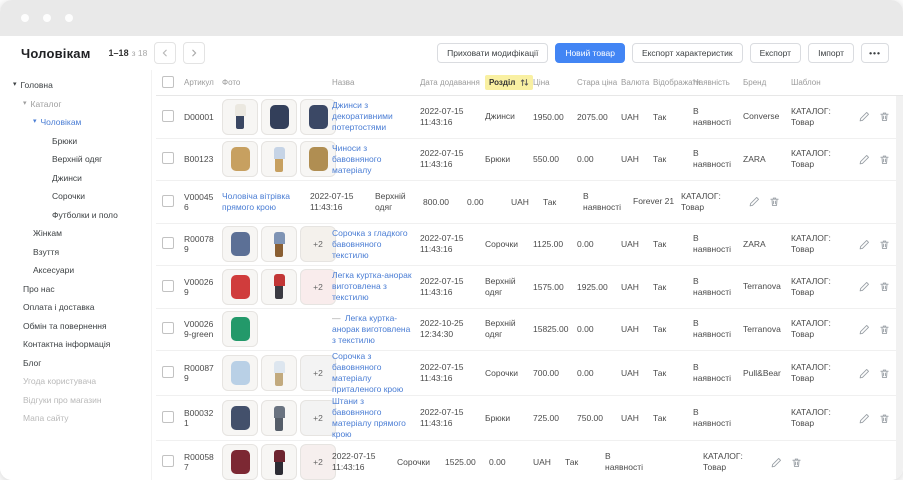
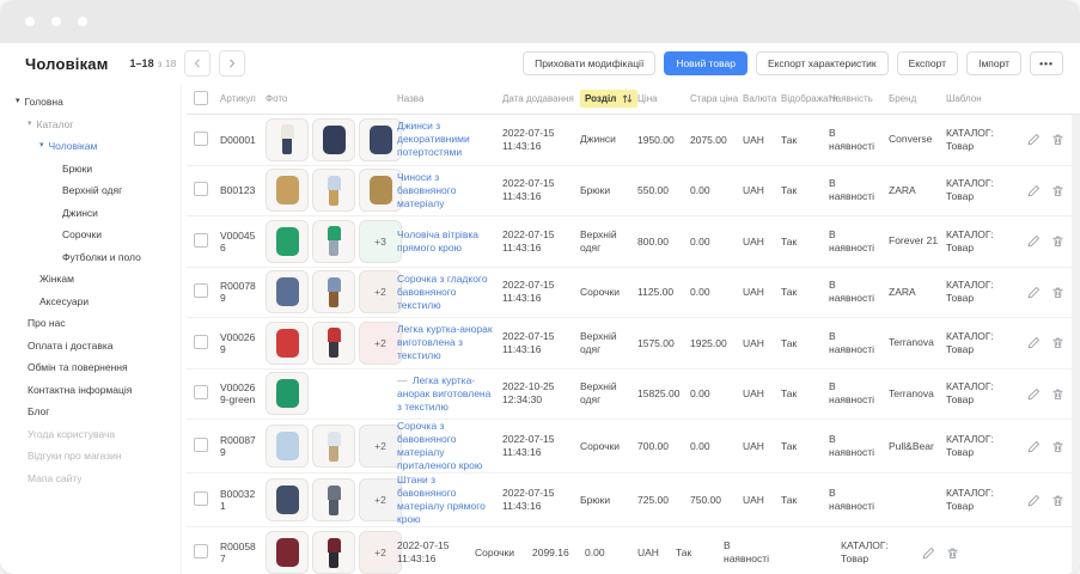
  Чоловікам
  1–18
  з 18
  Приховати модифікації
  Новий товар
  Експорт характеристик
  Експорт
  Імпорт
  •••
  Головна
  Каталог
  Чоловікам
  Брюки
  Верхній одяг
  Джинси
  Сорочки
  Футболки и поло
  Жінкам
- Взуття
  Аксесуари
  Про нас
  Оплата і доставка
  Обмін та повернення
  Контактна інформація
  Блог
  Угода користувача
  Відгуки про магазин
  Мапа сайту
  Артикул
  Фото
  Назва
  Дата додавання
  Розділ
  Ціна
  Стара ціна
  Валюта
  Відобража
  Наявність
  Бренд
  Шаблон
  D00001
  Джинси з декоративними потертостями
  2022-07-15
  11:43:16
  Джинси
  1950.00
  2075.00
  UAH
  Так
  В наявності
  Converse
  КАТАЛОГ:
  Товар
  B00123
  Чиноси з бавовняного матеріалу
  2022-07-15
  11:43:16
  Брюки
  550.00
  0.00
  UAH
  Так
  В наявності
  ZARA
  КАТАЛОГ:
  Товар
  V000456
+ +3
  Чоловіча вітрівка прямого крою
  2022-07-15
  11:43:16
  Верхній одяг
  800.00
  0.00
  UAH
  Так
  В наявності
  Forever 21
  КАТАЛОГ:
  Товар
  R000789
  +2
  Сорочка з гладкого бавовняного текстилю
  2022-07-15
  11:43:16
  Сорочки
  1125.00
  0.00
  UAH
  Так
  В наявності
  ZARA
  КАТАЛОГ:
  Товар
  V000269
  +2
  Легка куртка-анорак виготовлена з текстилю
  2022-07-15
  11:43:16
  Верхній одяг
  1575.00
  1925.00
  UAH
  Так
  В наявності
  Terranova
  КАТАЛОГ:
  Товар
  V000269-green
  — Легка куртка-анорак виготовлена з текстилю
  2022-10-25
  12:34:30
  Верхній одяг
  15825.00
  0.00
  UAH
  Так
  В наявності
  Terranova
  КАТАЛОГ:
  Товар
  R000879
  +2
  Сорочка з бавовняного матеріалу приталеного крою
  2022-07-15
  11:43:16
  Сорочки
  700.00
  0.00
  UAH
  Так
  В наявності
  Pull&Bear
  КАТАЛОГ:
  Товар
  B000321
  +2
  Штани з бавовняного матеріалу прямого крою
  2022-07-15
  11:43:16
  Брюки
  725.00
  750.00
  UAH
  Так
  В наявності
  КАТАЛОГ:
  Товар
  R000587
  +2
  2022-07-15
  11:43:16
  Сорочки
- 1525.00
+ 2099.16
  0.00
  UAH
  Так
  В наявності
  КАТАЛОГ:
  Товар
